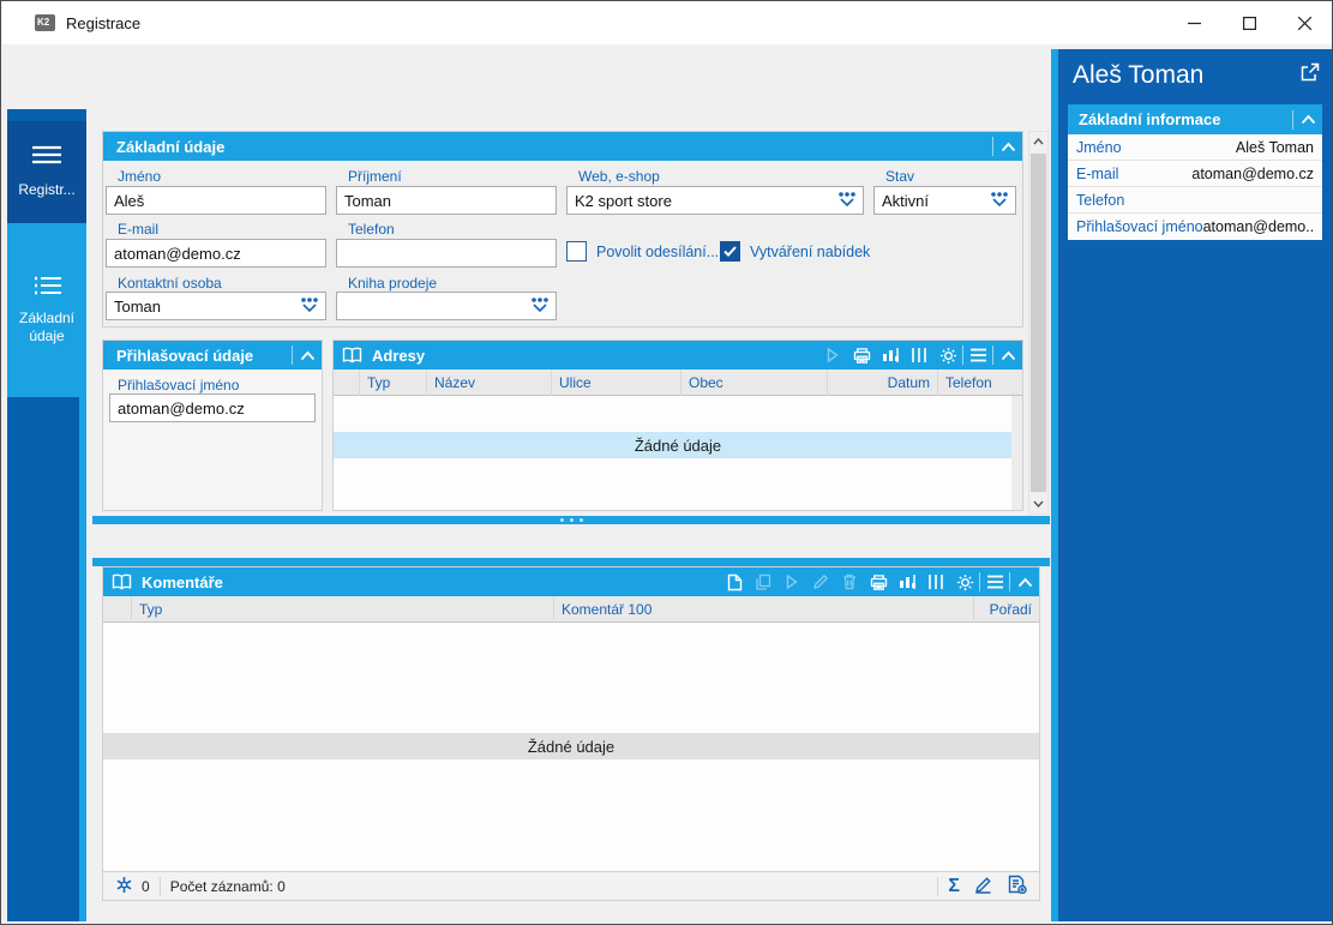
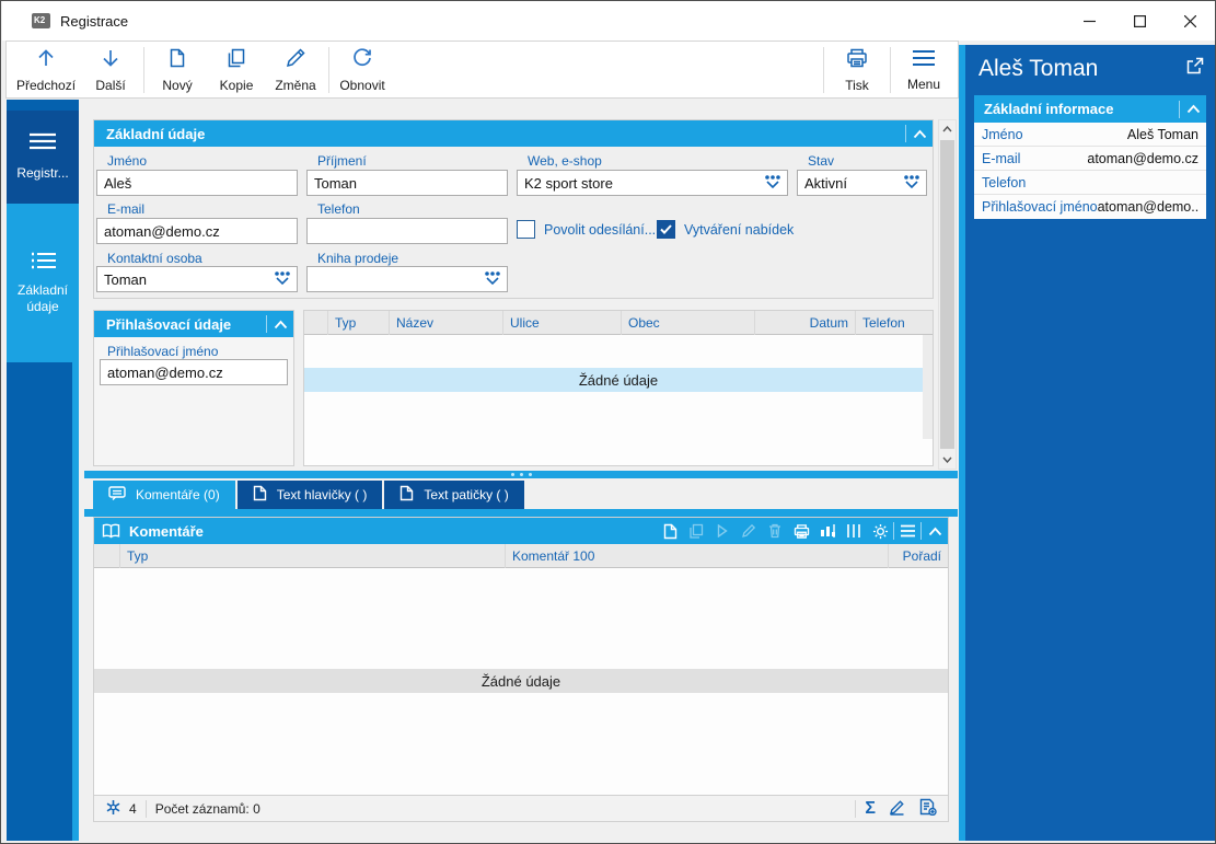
  Registrace
+ Předchozí
+ Další
+ Nový
+ Kopie
+ Změna
+ Obnovit
+ Tisk
+ Menu
  Registr...
  Základní údaje
  Základní údaje
  Jméno
  Aleš
  Příjmení
  Toman
  Web, e-shop
  K2 sport store
  Stav
  Aktivní
  E-mail
  atoman@demo.cz
  Telefon
  Povolit odesílání...
  Vytváření nabídek
  Kontaktní osoba
  Toman
  Kniha prodeje
  Přihlašovací údaje
  Přihlašovací jméno
  atoman@demo.cz
- Adresy
  Typ
  Název
  Ulice
  Obec
  Datum
  Telefon
  Žádné údaje
+ Komentáře (0)
+ Text hlavičky ( )
+ Text patičky ( )
  Komentáře
  Typ
  Komentář 100
  Pořadí
  Žádné údaje
- 0
+ 4
  Počet záznamů: 0
  Σ
  Aleš Toman
  Základní informace
  Jméno
  Aleš Toman
  E-mail
  atoman@demo.cz
  Telefon
  Přihlašovací jméno
  atoman@demo..
